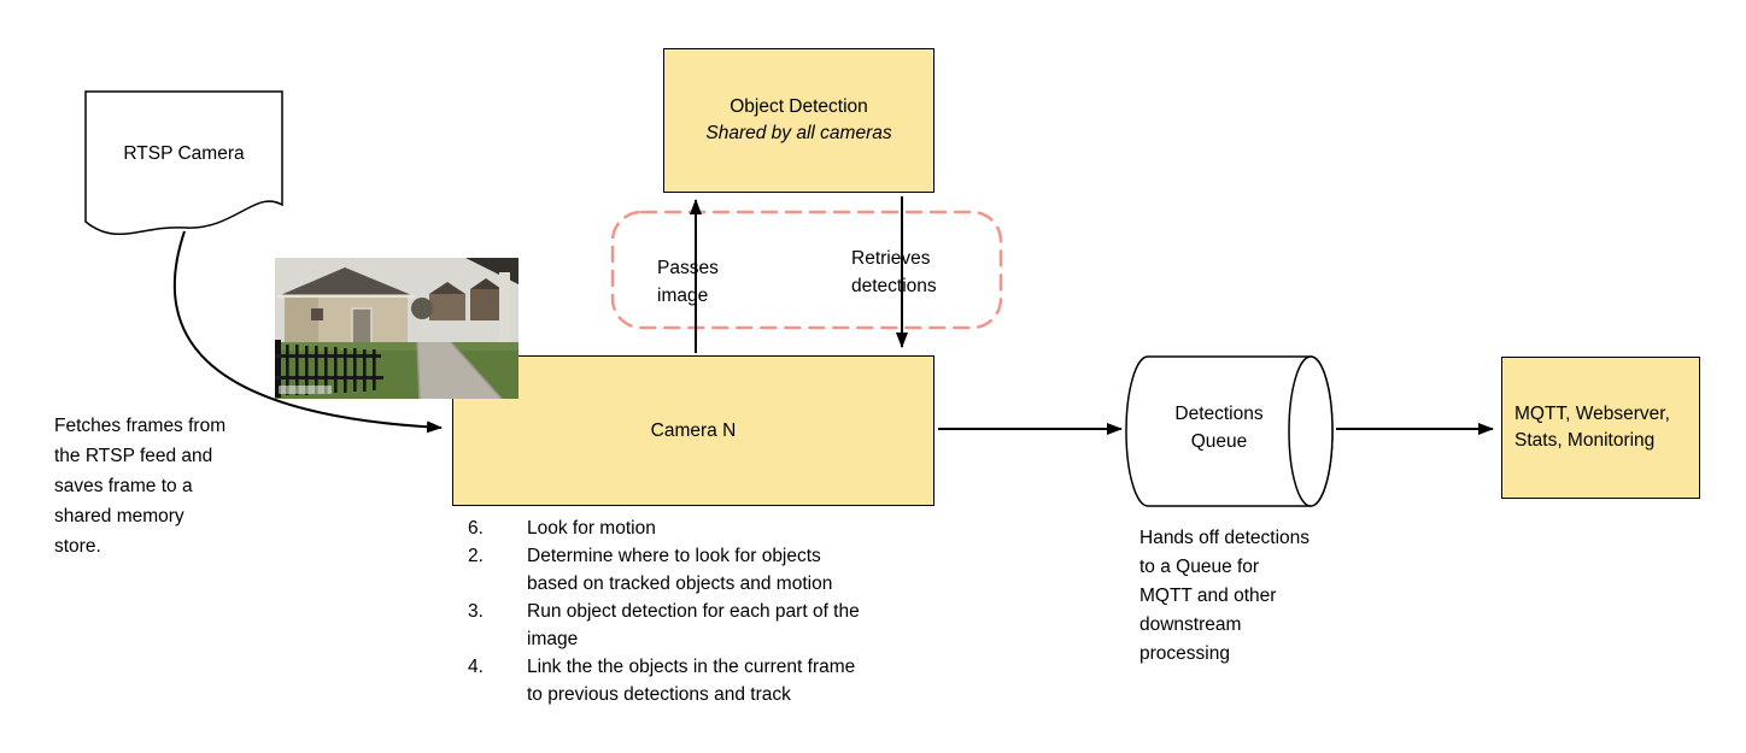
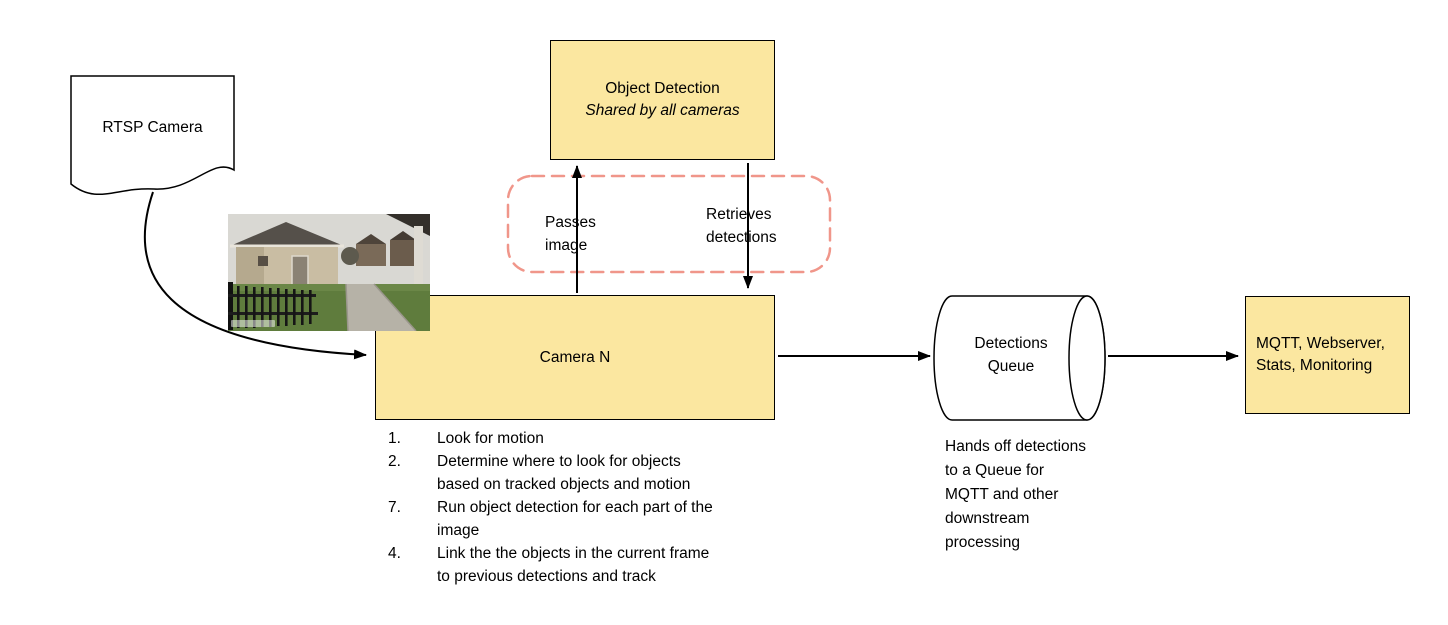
  RTSP Camera
  Object Detection
  Shared by all cameras
  Camera N
  MQTT, Webserver,
  Stats, Monitoring
  Detections
  Queue
  Passes
  image
  Retrieves
  detections
- Fetches frames from
- the RTSP feed and
- saves frame to a
- shared memory
- store.
  Hands off detections
  to a Queue for
  MQTT and other
  downstream
  processing
- 6.
+ 1.
  Look for motion
  2.
  Determine where to look for objects
  based on tracked objects and motion
- 3.
+ 7.
  Run object detection for each part of the
  image
  4.
  Link the the objects in the current frame
  to previous detections and track
